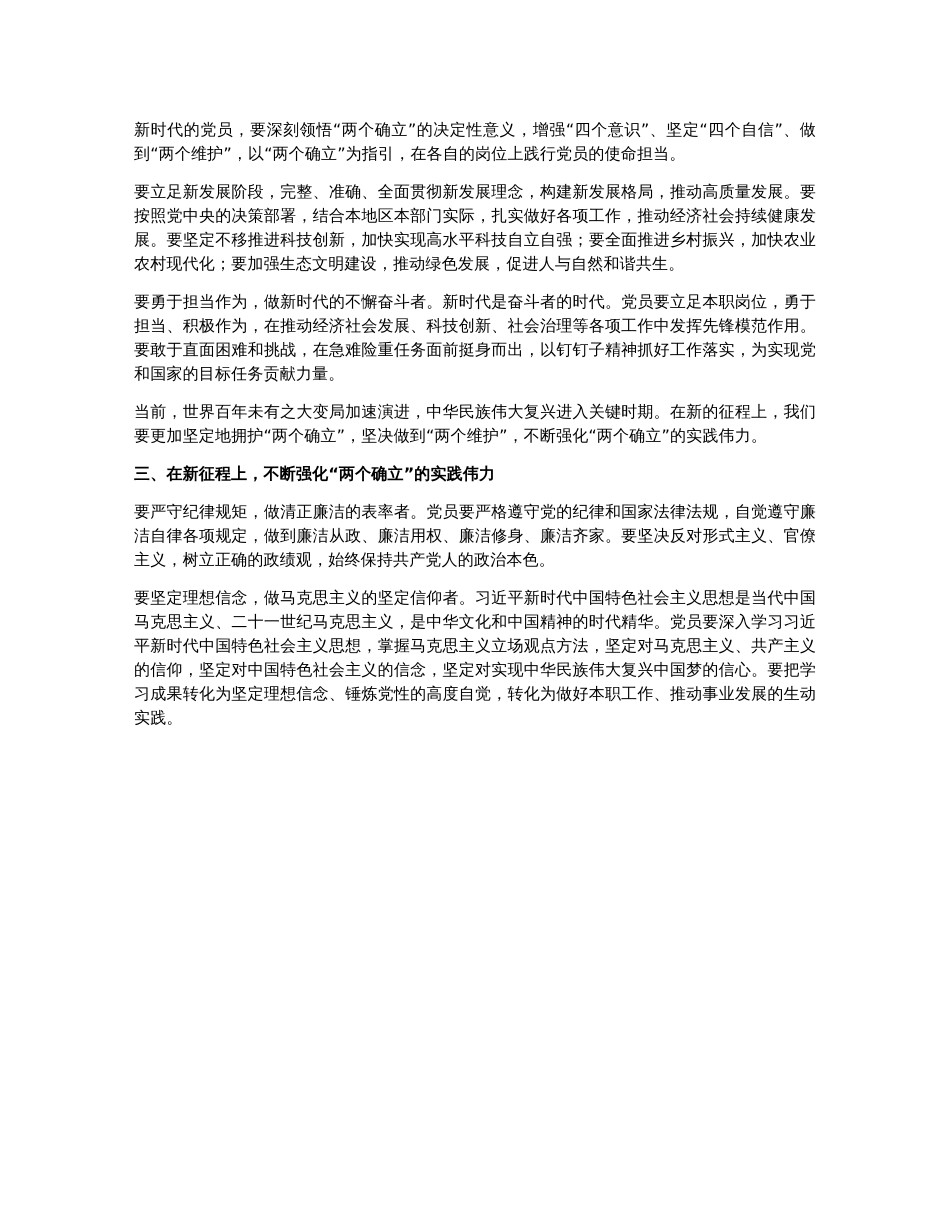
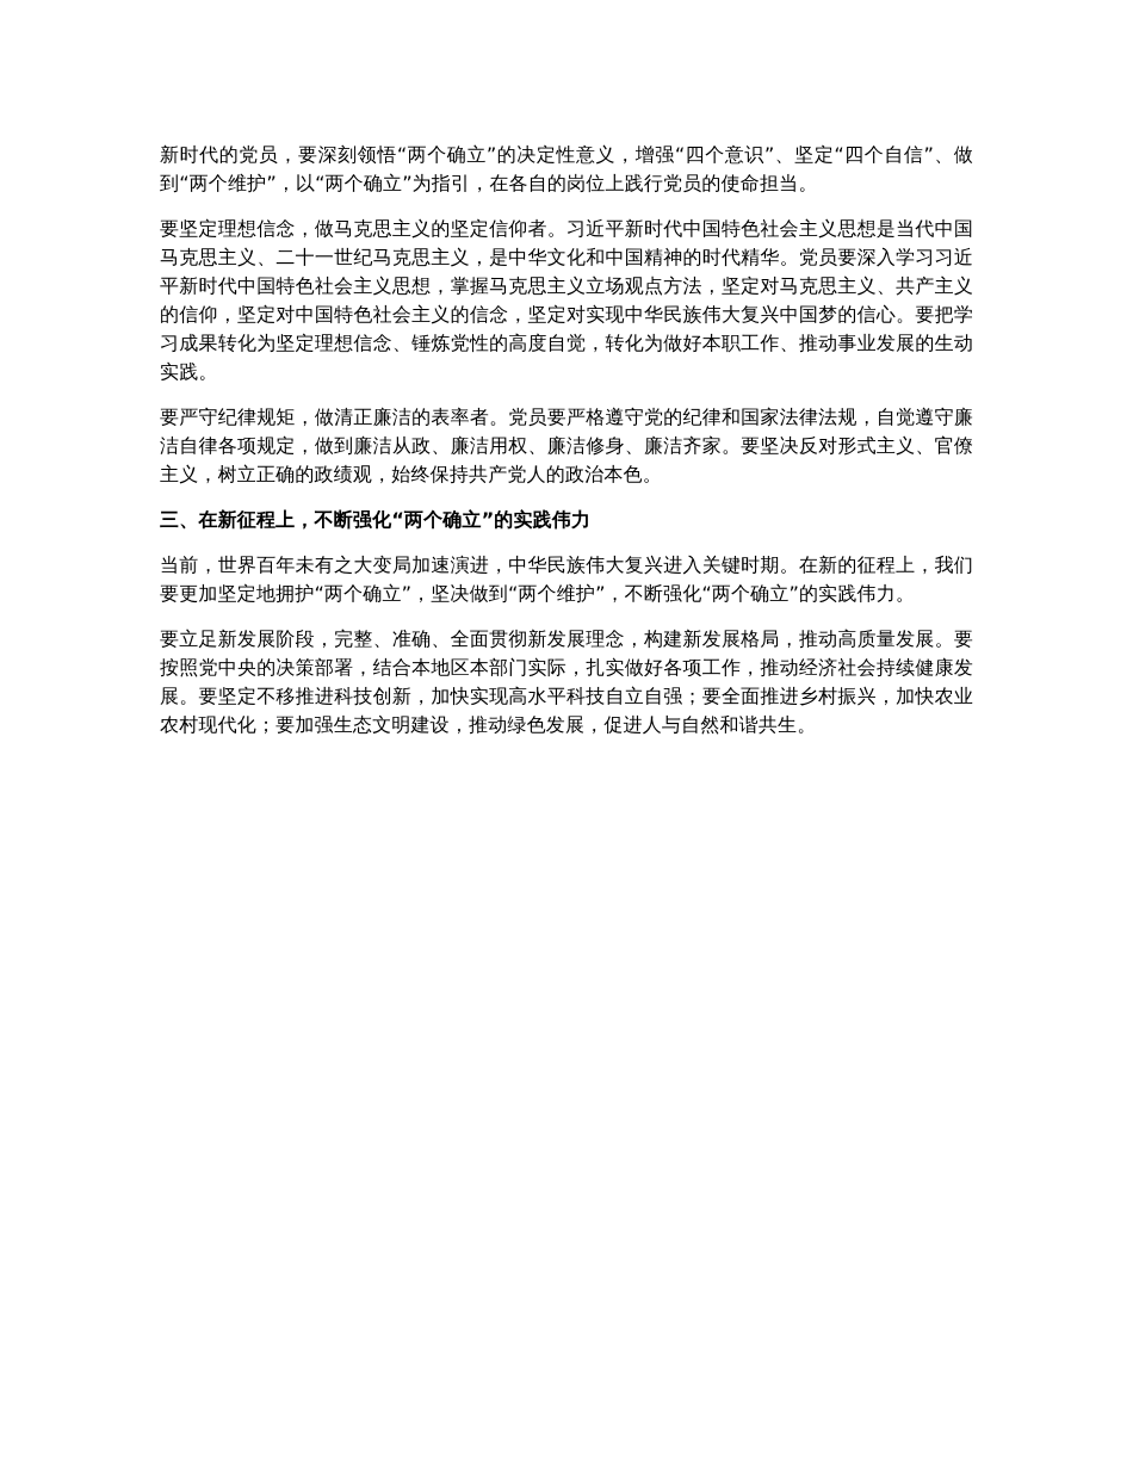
  新时代的党员，要深刻领悟“两个确立”的决定性意义，增强“四个意识”、坚定“四个自信”、做到“两个维护”，以“两个确立”为指引，在各自的岗位上践行党员的使命担当。
- 要立足新发展阶段，完整、准确、全面贯彻新发展理念，构建新发展格局，推动高质量发展。要按照党中央的决策部署，结合本地区本部门实际，扎实做好各项工作，推动经济社会持续健康发展。要坚定不移推进科技创新，加快实现高水平科技自立自强；要全面推进乡村振兴，加快农业农村现代化；要加强生态文明建设，推动绿色发展，促进人与自然和谐共生。
+ 要坚定理想信念，做马克思主义的坚定信仰者。习近平新时代中国特色社会主义思想是当代中国马克思主义、二十一世纪马克思主义，是中华文化和中国精神的时代精华。党员要深入学习习近平新时代中国特色社会主义思想，掌握马克思主义立场观点方法，坚定对马克思主义、共产主义的信仰，坚定对中国特色社会主义的信念，坚定对实现中华民族伟大复兴中国梦的信心。要把学习成果转化为坚定理想信念、锤炼党性的高度自觉，转化为做好本职工作、推动事业发展的生动实践。
- 要勇于担当作为，做新时代的不懈奋斗者。新时代是奋斗者的时代。党员要立足本职岗位，勇于担当、积极作为，在推动经济社会发展、科技创新、社会治理等各项工作中发挥先锋模范作用。要敢于直面困难和挑战，在急难险重任务面前挺身而出，以钉钉子精神抓好工作落实，为实现党和国家的目标任务贡献力量。
- 当前，世界百年未有之大变局加速演进，中华民族伟大复兴进入关键时期。在新的征程上，我们要更加坚定地拥护“两个确立”，坚决做到“两个维护”，不断强化“两个确立”的实践伟力。
+ 要严守纪律规矩，做清正廉洁的表率者。党员要严格遵守党的纪律和国家法律法规，自觉遵守廉洁自律各项规定，做到廉洁从政、廉洁用权、廉洁修身、廉洁齐家。要坚决反对形式主义、官僚主义，树立正确的政绩观，始终保持共产党人的政治本色。
  三、在新征程上，不断强化“两个确立”的实践伟力
- 要严守纪律规矩，做清正廉洁的表率者。党员要严格遵守党的纪律和国家法律法规，自觉遵守廉洁自律各项规定，做到廉洁从政、廉洁用权、廉洁修身、廉洁齐家。要坚决反对形式主义、官僚主义，树立正确的政绩观，始终保持共产党人的政治本色。
+ 当前，世界百年未有之大变局加速演进，中华民族伟大复兴进入关键时期。在新的征程上，我们要更加坚定地拥护“两个确立”，坚决做到“两个维护”，不断强化“两个确立”的实践伟力。
- 要坚定理想信念，做马克思主义的坚定信仰者。习近平新时代中国特色社会主义思想是当代中国马克思主义、二十一世纪马克思主义，是中华文化和中国精神的时代精华。党员要深入学习习近平新时代中国特色社会主义思想，掌握马克思主义立场观点方法，坚定对马克思主义、共产主义的信仰，坚定对中国特色社会主义的信念，坚定对实现中华民族伟大复兴中国梦的信心。要把学习成果转化为坚定理想信念、锤炼党性的高度自觉，转化为做好本职工作、推动事业发展的生动实践。
+ 要立足新发展阶段，完整、准确、全面贯彻新发展理念，构建新发展格局，推动高质量发展。要按照党中央的决策部署，结合本地区本部门实际，扎实做好各项工作，推动经济社会持续健康发展。要坚定不移推进科技创新，加快实现高水平科技自立自强；要全面推进乡村振兴，加快农业农村现代化；要加强生态文明建设，推动绿色发展，促进人与自然和谐共生。
